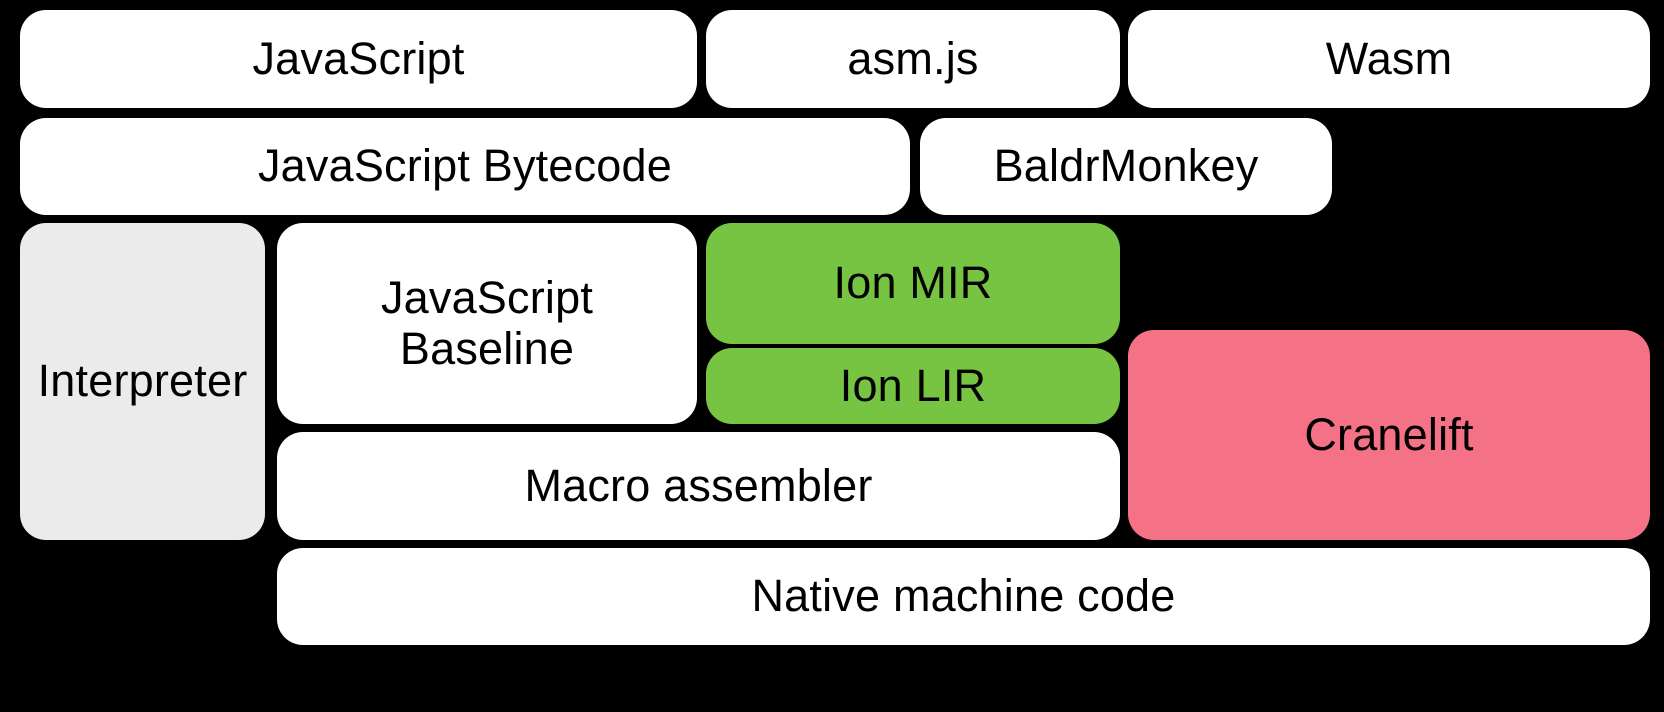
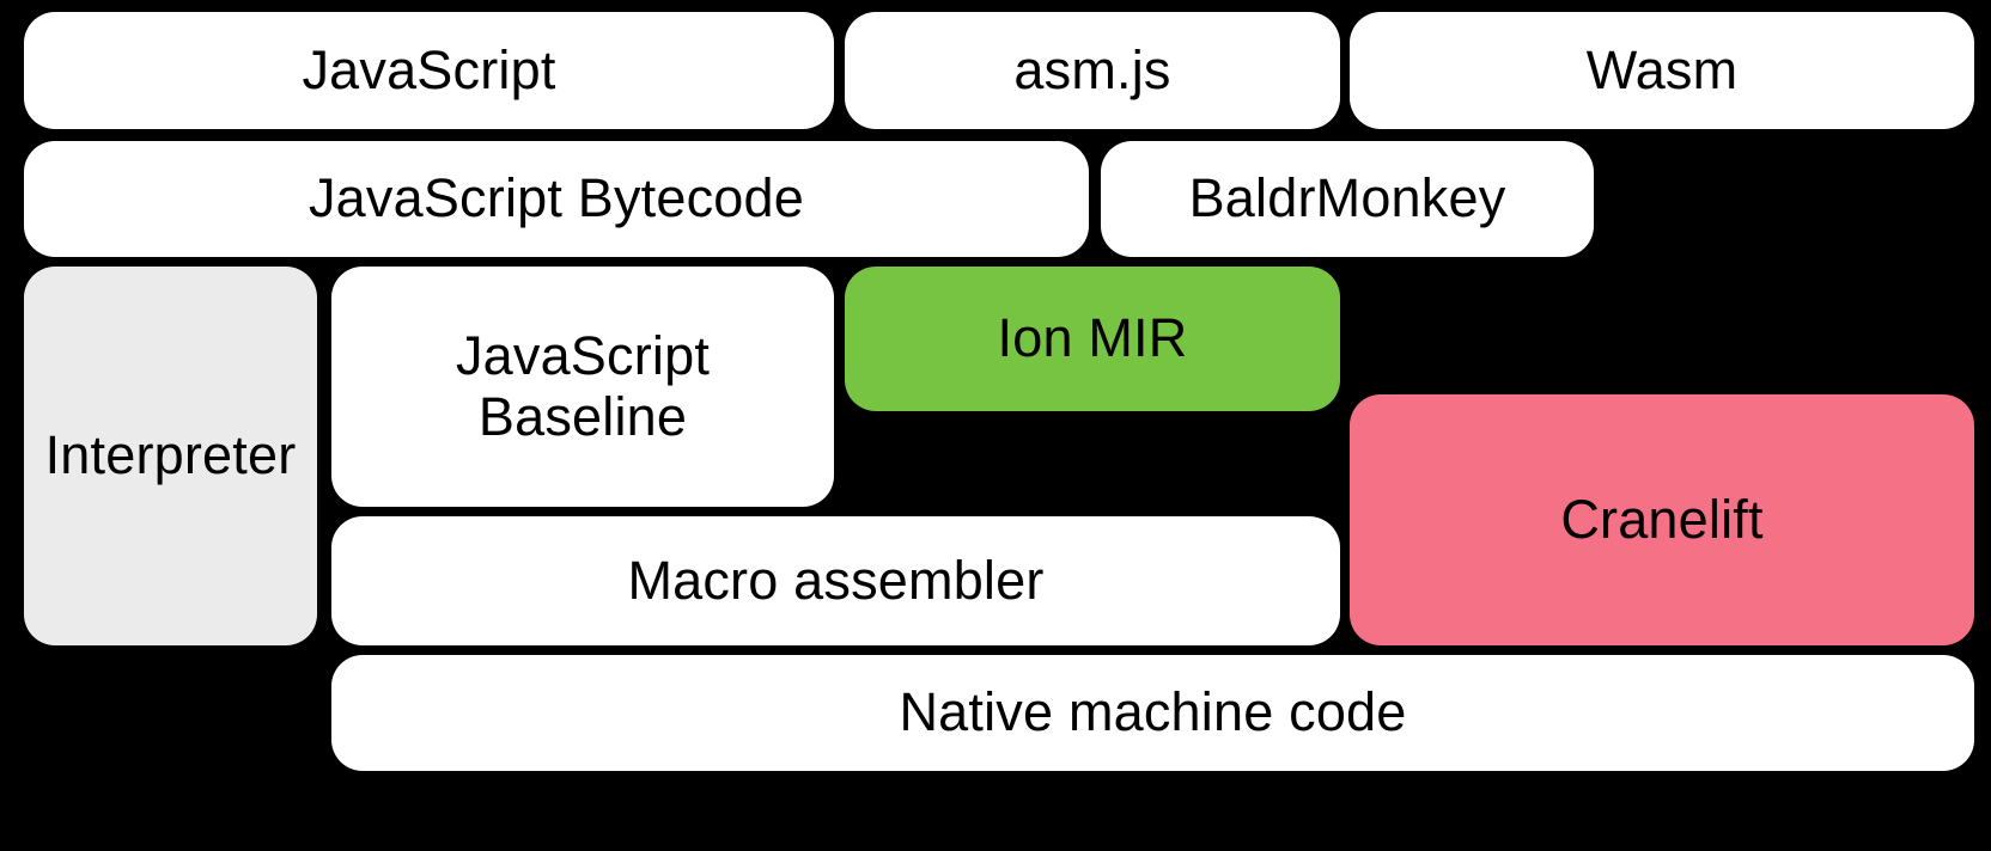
  JavaScript
  asm.js
  Wasm
  JavaScript Bytecode
  BaldrMonkey
  Interpreter
  JavaScript
  Baseline
  Ion MIR
- Ion LIR
  Cranelift
  Macro assembler
  Native machine code
